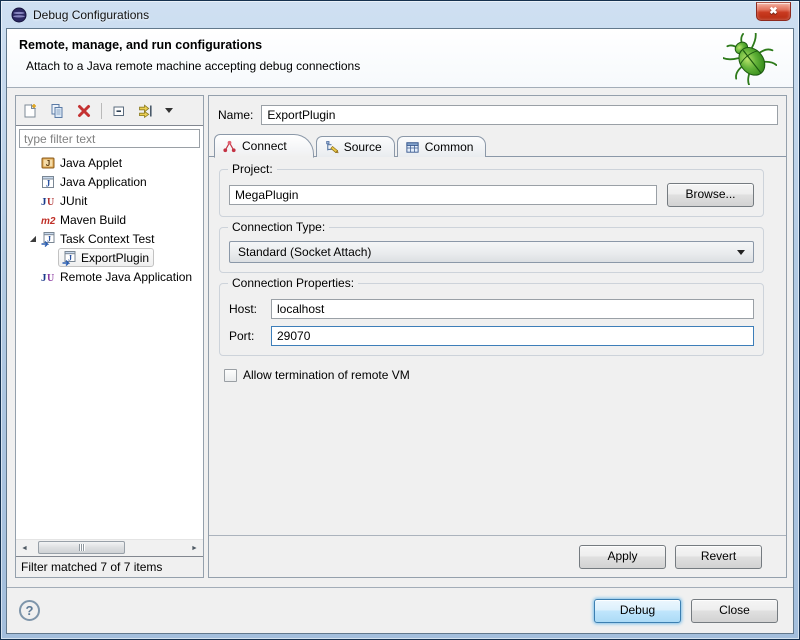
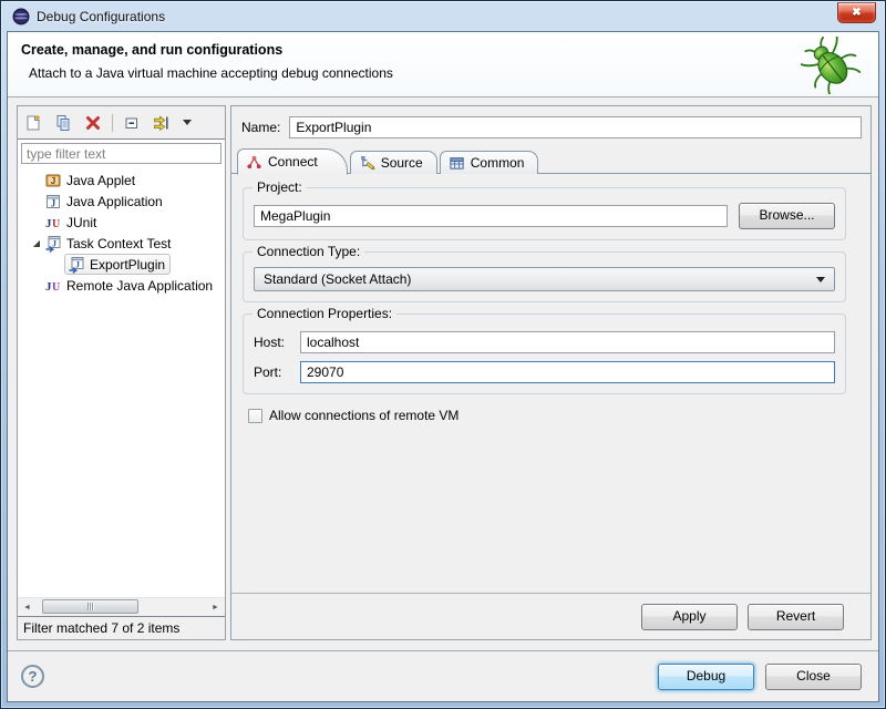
  Debug Configurations
  ✖
- Remote, manage, and run configurations
+ Create, manage, and run configurations
- Attach to a Java remote machine accepting debug connections
+ Attach to a Java virtual machine accepting debug connections
  type filter text
  J
  Java Applet
  J
  Java Application
  J
  U
  JUnit
- m2
- Maven Build
  ◢
  J
  Task Context Test
  J
  ExportPlugin
  J
  U
  Remote Java Application
- Filter matched 7 of 7 items
+ Filter matched 7 of 2 items
  Name:
  ExportPlugin
  Connect
  Source
  Common
  Project:
  MegaPlugin
  Browse...
  Connection Type:
  Standard (Socket Attach)
  Connection Properties:
  Host:
  localhost
  Port:
  29070
- Allow termination of remote VM
+ Allow connections of remote VM
  Apply
  Revert
  ?
  Debug
  Close
